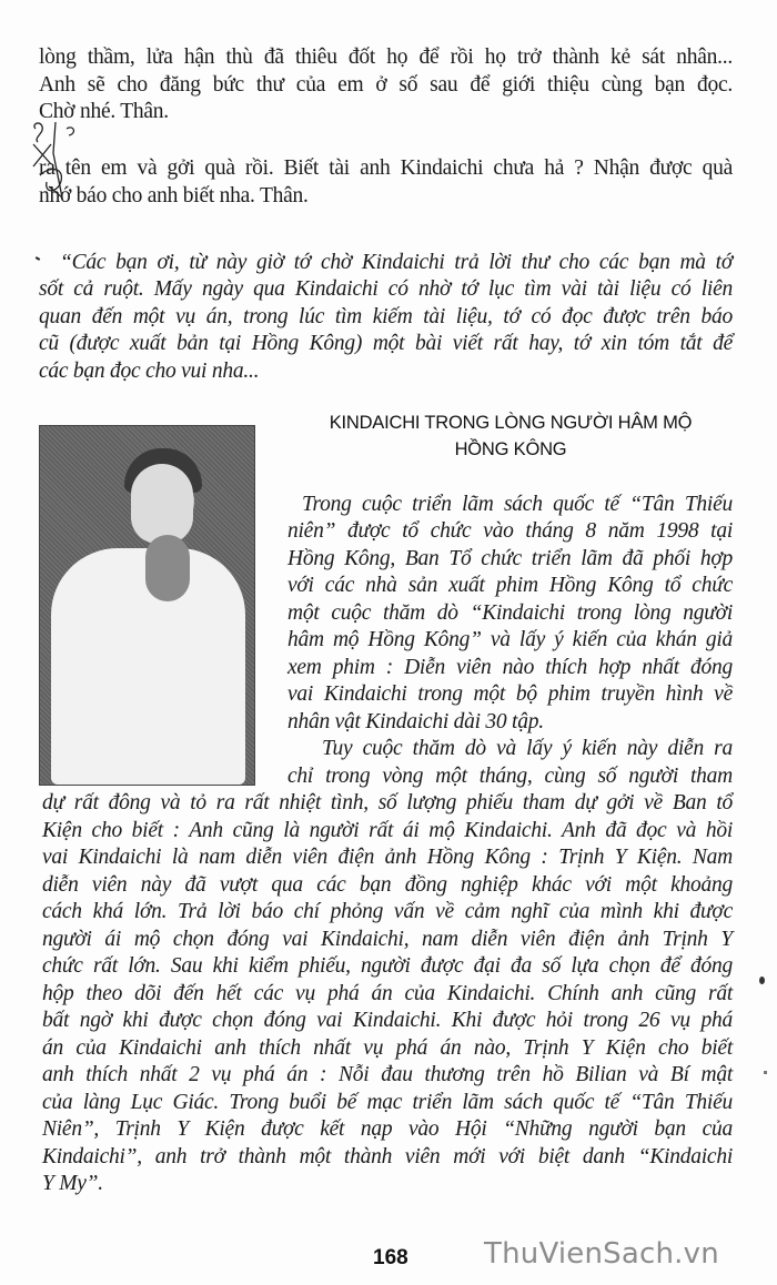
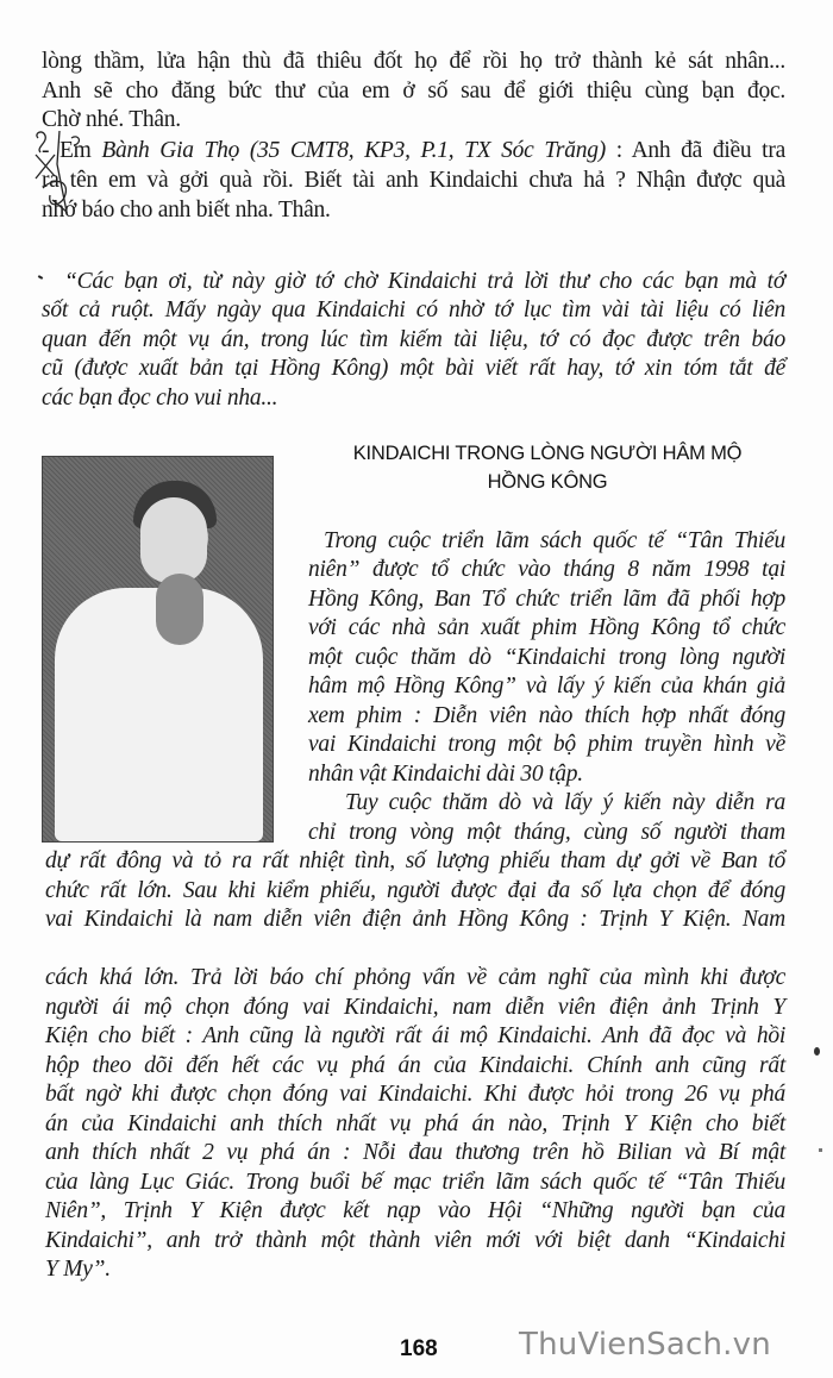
  lòng thầm, lửa hận thù đã thiêu đốt họ để rồi họ trở thành kẻ sát nhân...
  Anh sẽ cho đăng bức thư của em ở số sau để giới thiệu cùng bạn đọc.
  Chờ nhé. Thân.
+ - Em Bành Gia Thọ (35 CMT8, KP3, P.1, TX Sóc Trăng) : Anh đã điều tra
  ra tên em và gởi quà rồi. Biết tài anh Kindaichi chưa hả ? Nhận được quà
  nhớ báo cho anh biết nha. Thân.
  “Các bạn ơi, từ này giờ tớ chờ Kindaichi trả lời thư cho các bạn mà tớ
  sốt cả ruột. Mấy ngày qua Kindaichi có nhờ tớ lục tìm vài tài liệu có liên
  quan đến một vụ án, trong lúc tìm kiếm tài liệu, tớ có đọc được trên báo
  cũ (được xuất bản tại Hồng Kông) một bài viết rất hay, tớ xin tóm tắt để
  các bạn đọc cho vui nha...
  KINDAICHI TRONG LÒNG NGƯỜI HÂM MỘ
  HỒNG KÔNG
  Trong cuộc triển lãm sách quốc tế “Tân Thiếu
  niên” được tổ chức vào tháng 8 năm 1998 tại
  Hồng Kông, Ban Tổ chức triển lãm đã phối hợp
  với các nhà sản xuất phim Hồng Kông tổ chức
  một cuộc thăm dò “Kindaichi trong lòng người
  hâm mộ Hồng Kông” và lấy ý kiến của khán giả
  xem phim : Diễn viên nào thích hợp nhất đóng
  vai Kindaichi trong một bộ phim truyền hình về
  nhân vật Kindaichi dài 30 tập.
  Tuy cuộc thăm dò và lấy ý kiến này diễn ra
  chỉ trong vòng một tháng, cùng số người tham
  dự rất đông và tỏ ra rất nhiệt tình, số lượng phiếu tham dự gởi về Ban tổ
- Kiện cho biết : Anh cũng là người rất ái mộ Kindaichi. Anh đã đọc và hồi
+ chức rất lớn. Sau khi kiểm phiếu, người được đại đa số lựa chọn để đóng
  vai Kindaichi là nam diễn viên điện ảnh Hồng Kông : Trịnh Y Kiện. Nam
- diễn viên này đã vượt qua các bạn đồng nghiệp khác với một khoảng
  cách khá lớn. Trả lời báo chí phỏng vấn về cảm nghĩ của mình khi được
  người ái mộ chọn đóng vai Kindaichi, nam diễn viên điện ảnh Trịnh Y
- chức rất lớn. Sau khi kiểm phiếu, người được đại đa số lựa chọn để đóng
+ Kiện cho biết : Anh cũng là người rất ái mộ Kindaichi. Anh đã đọc và hồi
  hộp theo dõi đến hết các vụ phá án của Kindaichi. Chính anh cũng rất
  bất ngờ khi được chọn đóng vai Kindaichi. Khi được hỏi trong 26 vụ phá
  án của Kindaichi anh thích nhất vụ phá án nào, Trịnh Y Kiện cho biết
  anh thích nhất 2 vụ phá án : Nỗi đau thương trên hồ Bilian và Bí mật
  của làng Lục Giác. Trong buổi bế mạc triển lãm sách quốc tế “Tân Thiếu
  Niên”, Trịnh Y Kiện được kết nạp vào Hội “Những người bạn của
  Kindaichi”, anh trở thành một thành viên mới với biệt danh “Kindaichi
  Y My”.
  168
  ThuVienSach.vn
